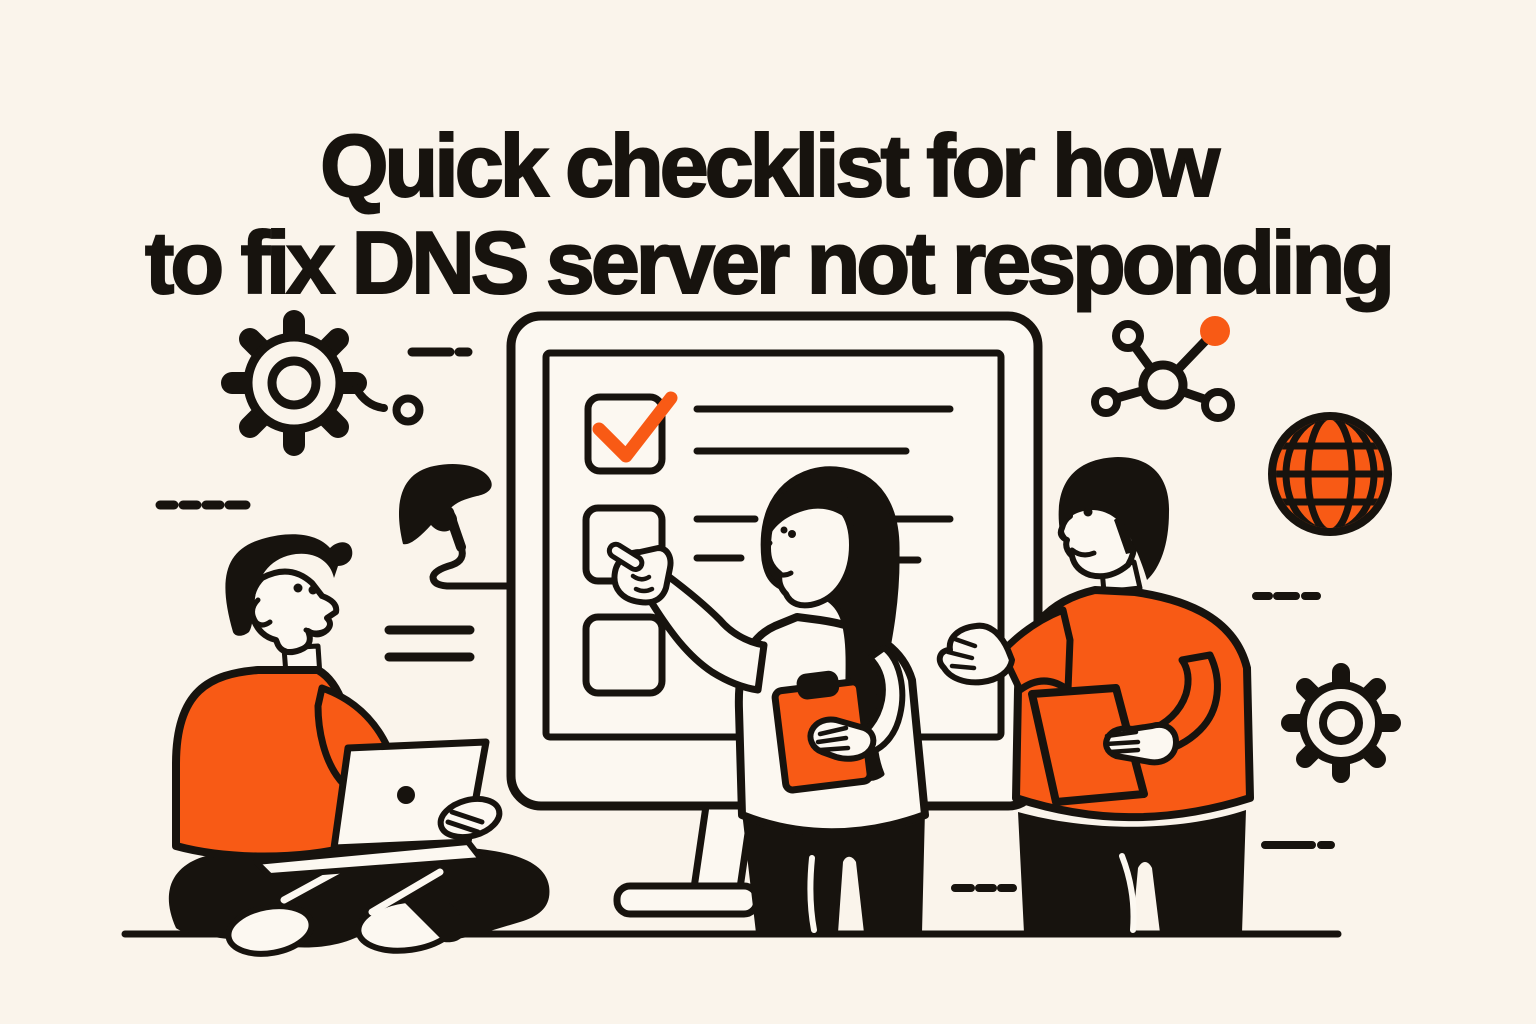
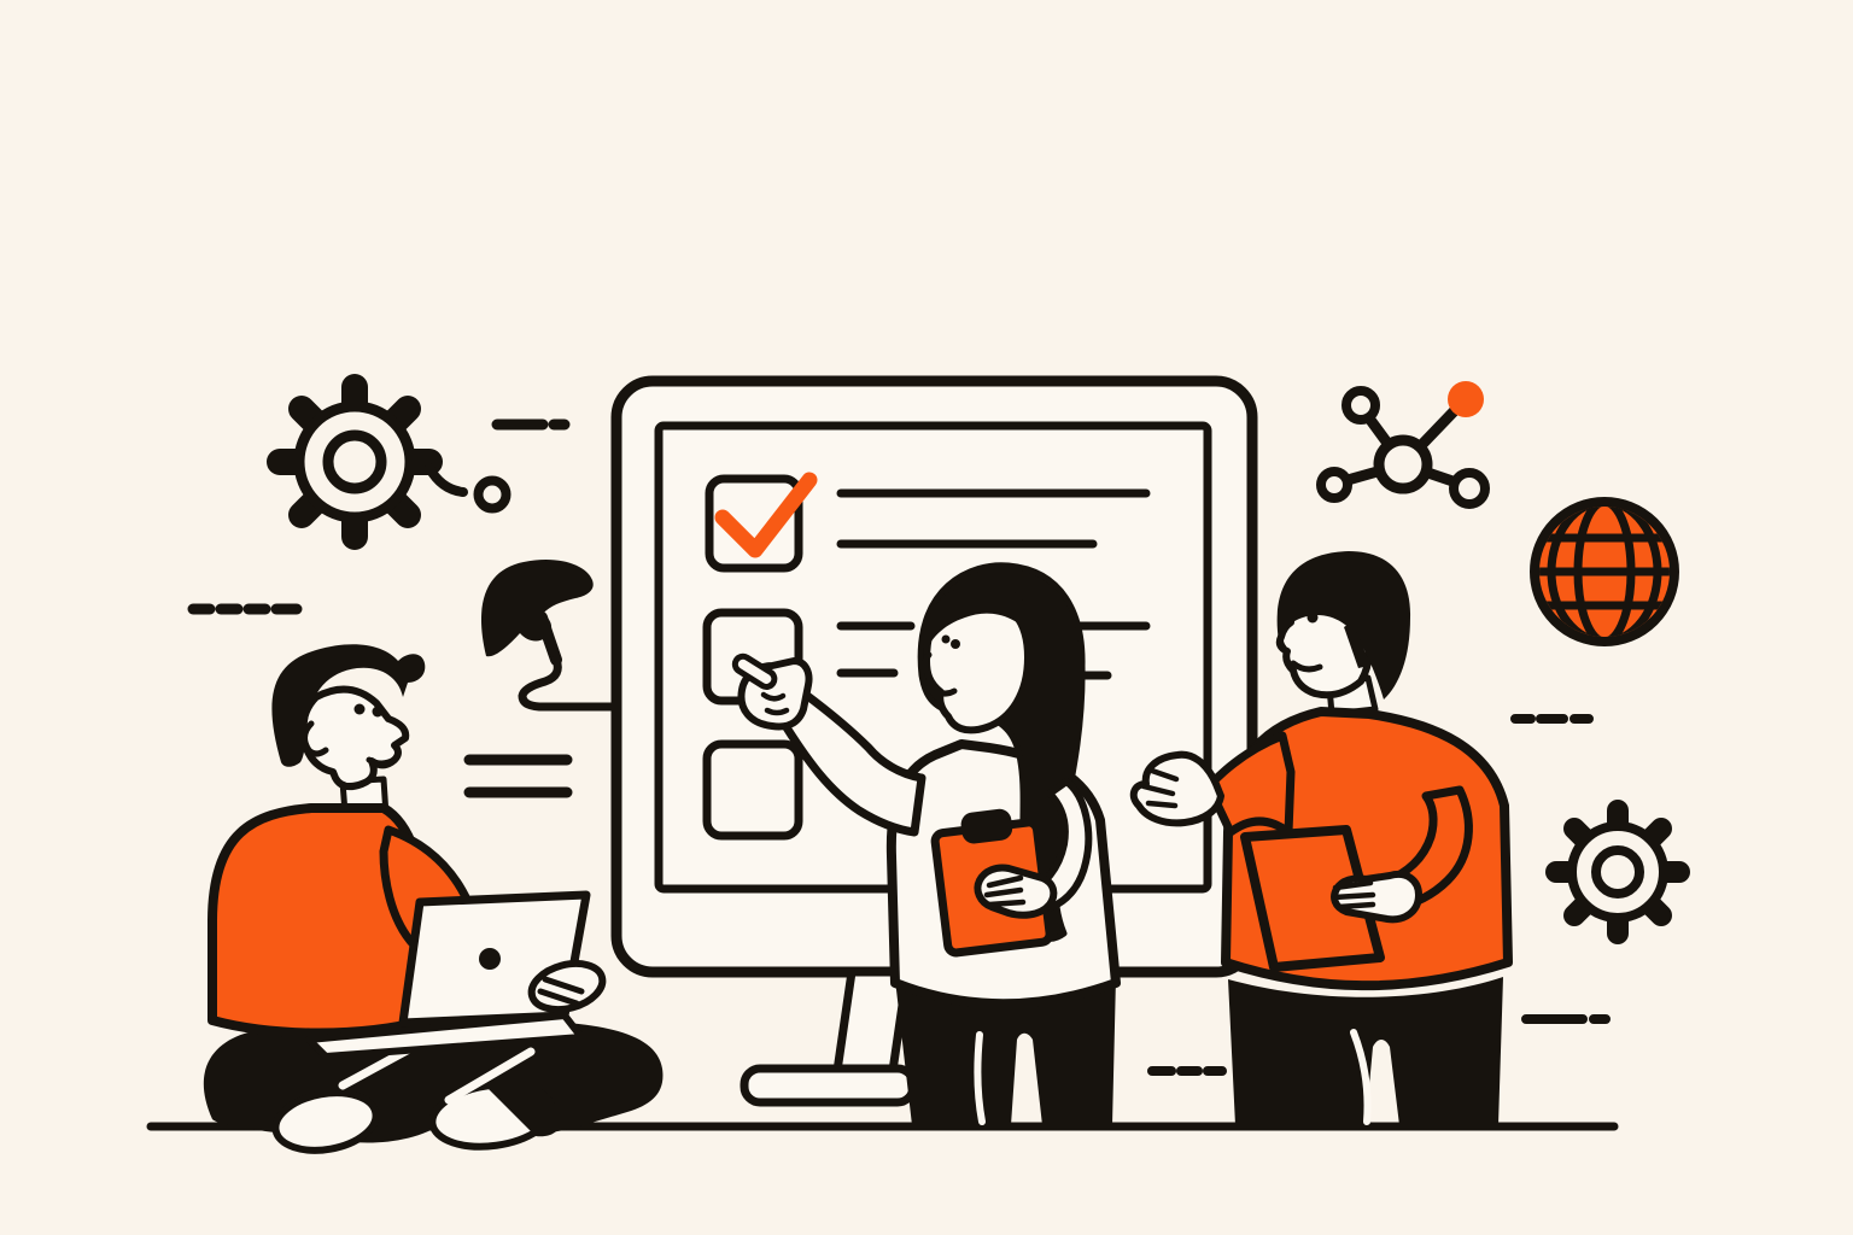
- Quick checklist for how
- to fix DNS server not responding
